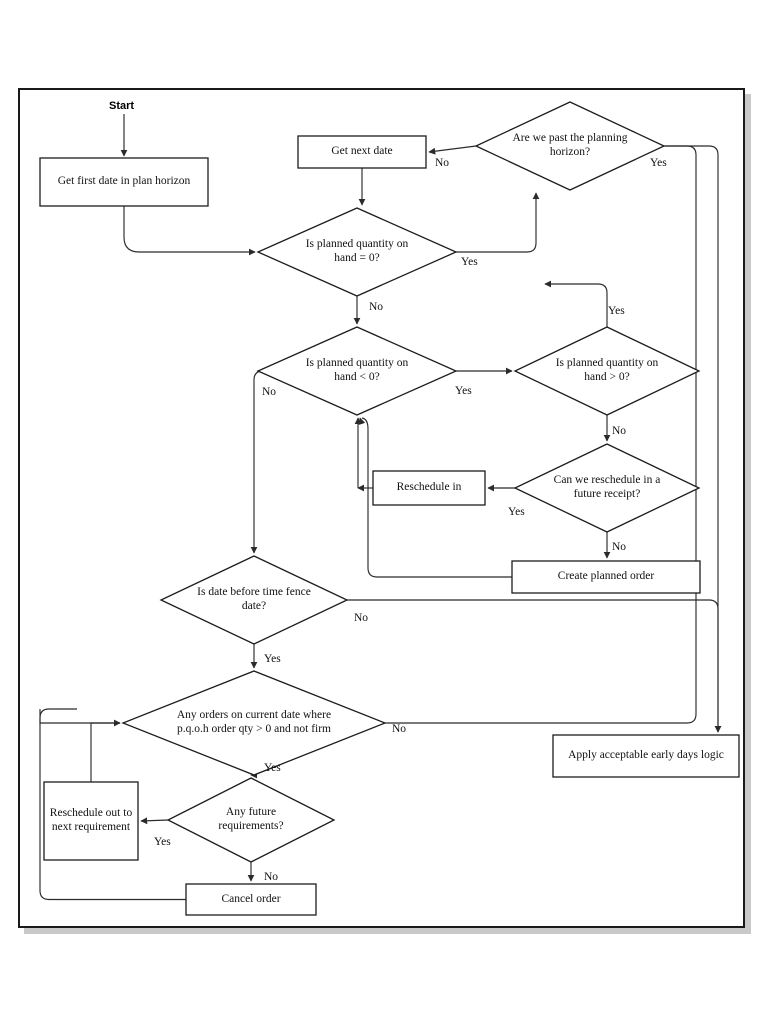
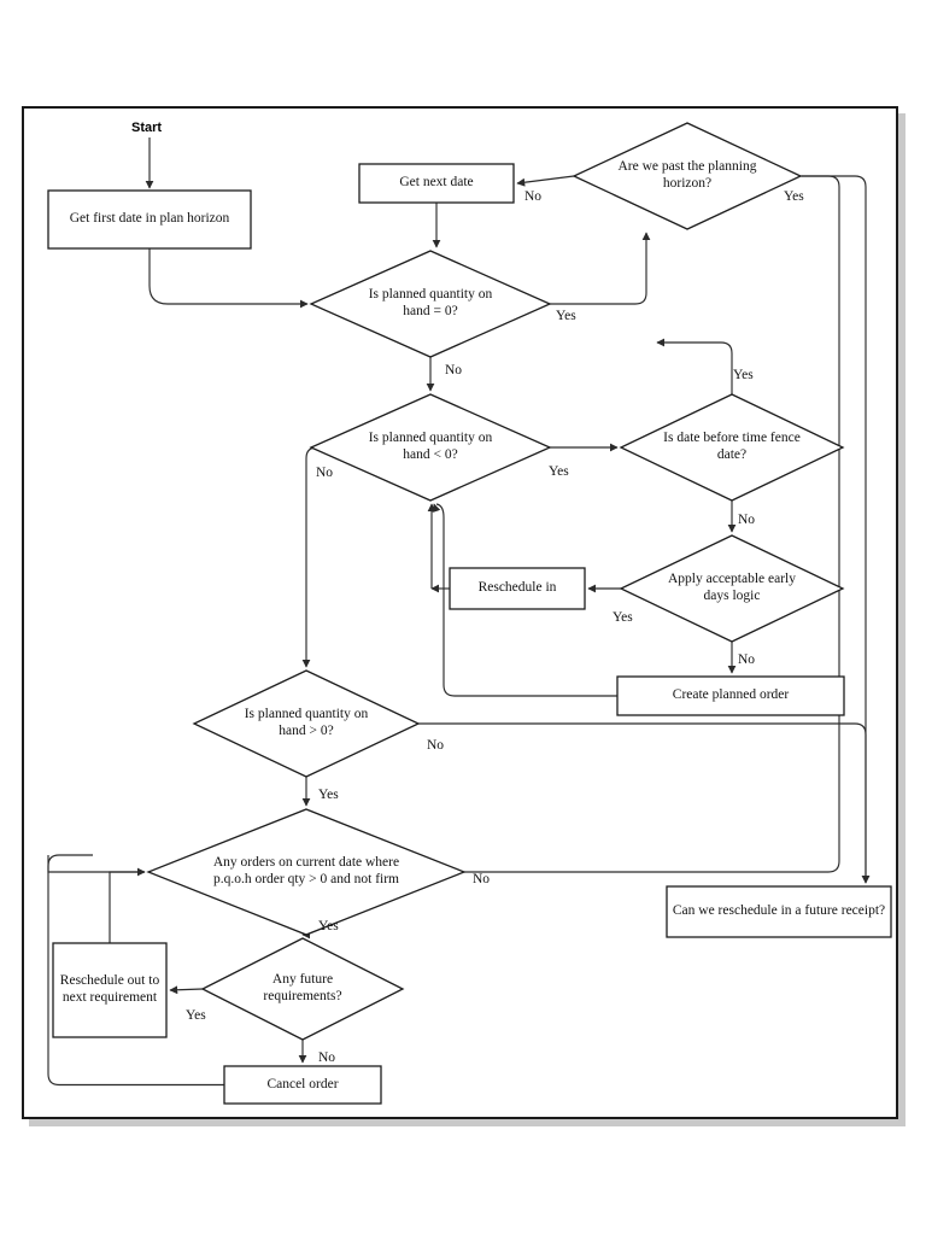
  Get first date in plan horizon
  Get next date
  Are we past the planning horizon?
  Is planned quantity on hand = 0?
  Is planned quantity on hand < 0?
- Is planned quantity on hand > 0?
+ Is date before time fence date?
- Can we reschedule in a future receipt?
+ Apply acceptable early days logic
  Reschedule in
  Create planned order
- Is date before time fence date?
+ Is planned quantity on hand > 0?
  Any orders on current date where p.q.o.h order qty > 0 and not firm
  Any future requirements?
  Reschedule out to next requirement
  Cancel order
- Apply acceptable early days logic
+ Can we reschedule in a future receipt?
  No
  Yes
  Yes
  No
  Yes
  No
  Yes
  No
  Yes
  No
  No
  Yes
  No
  Yes
  Yes
  No
  Start
